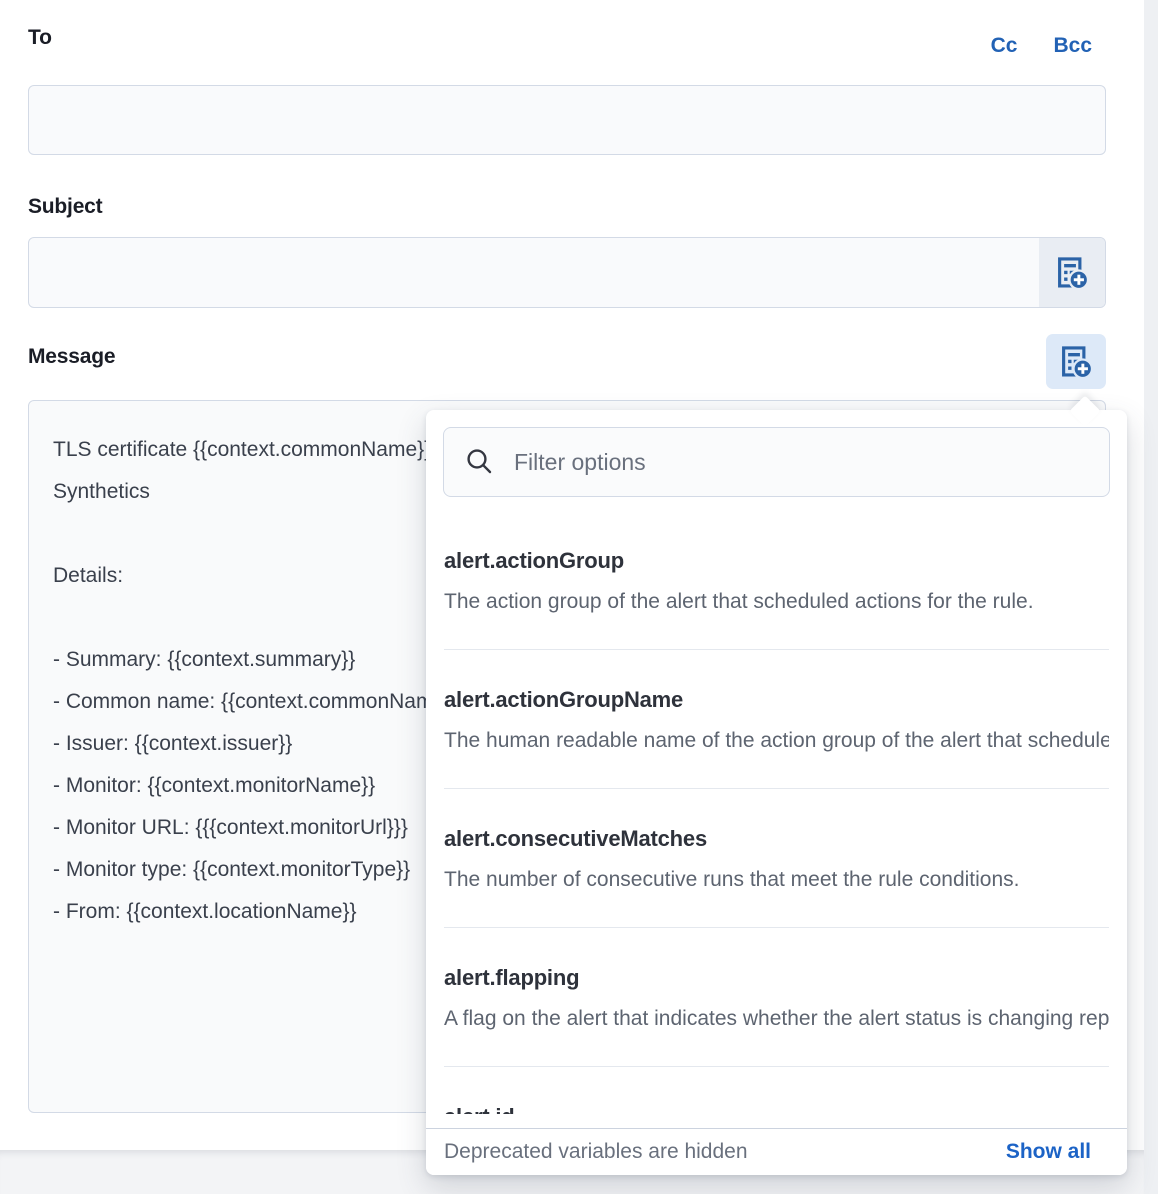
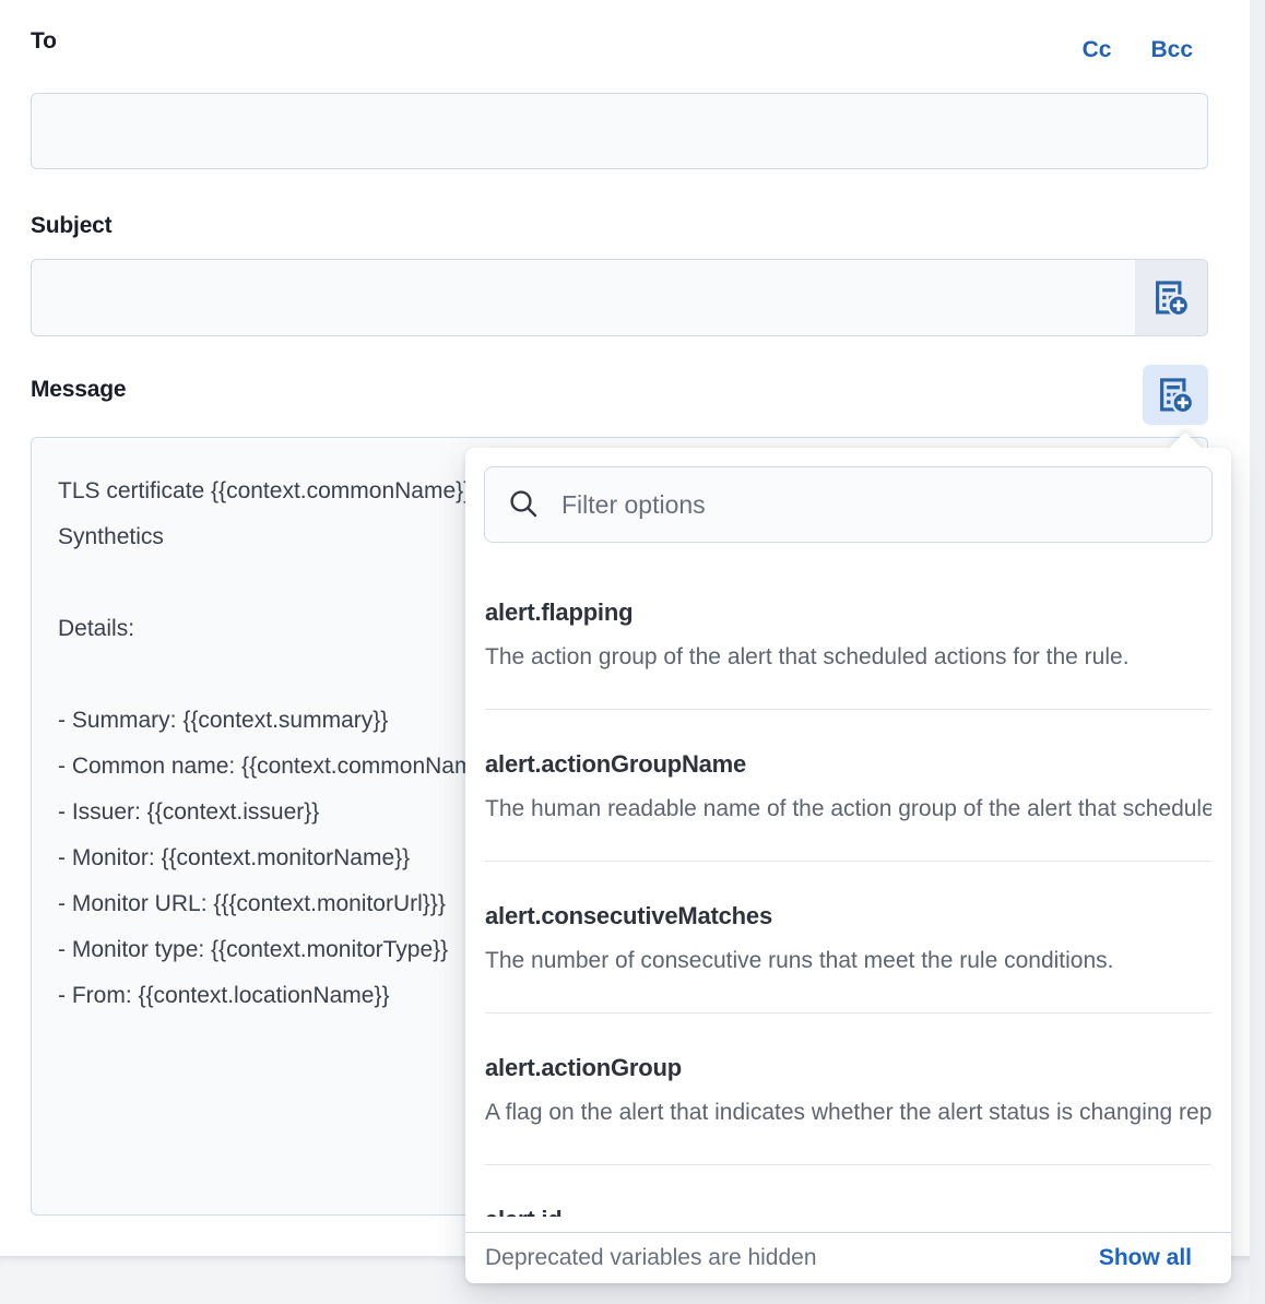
  To
  Cc
  Bcc
  Subject
  Message
  Synthetics
  Details:
  - Summary: {{context.summary}}
  - Common name: {{context.commonNam
  - Issuer: {{context.issuer}}
  - Monitor: {{context.monitorName}}
  - Monitor URL: {{{context.monitorUrl}}}
  - Monitor type: {{context.monitorType}}
  - From: {{context.locationName}}
  Filter options
- alert.actionGroup
+ alert.flapping
  The action group of the alert that scheduled actions for the rule.
  alert.actionGroupName
  The human readable name of the action group of the alert that schedule
  alert.consecutiveMatches
  The number of consecutive runs that meet the rule conditions.
- alert.flapping
+ alert.actionGroup
  A flag on the alert that indicates whether the alert status is changing rep
  Deprecated variables are hidden
  Show all
